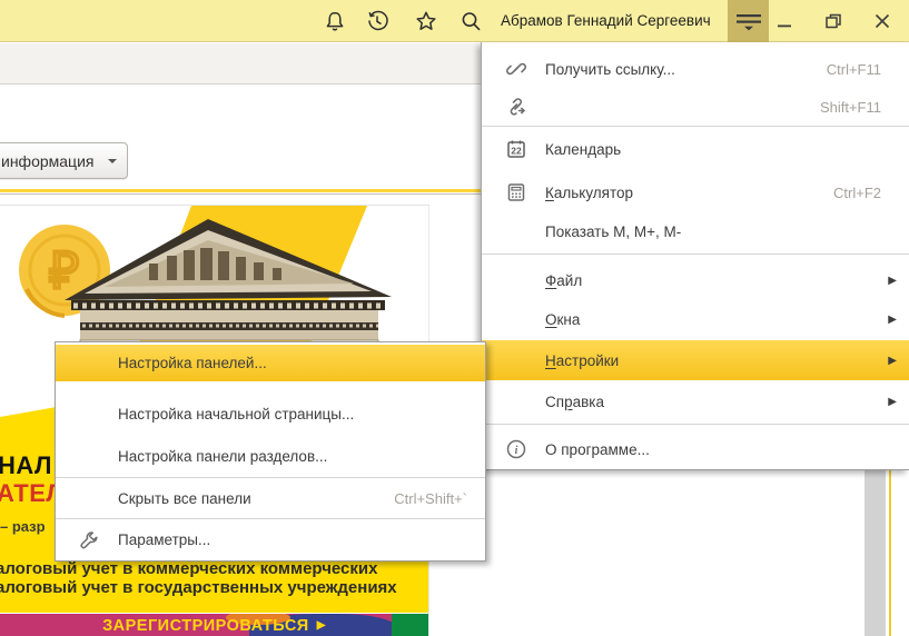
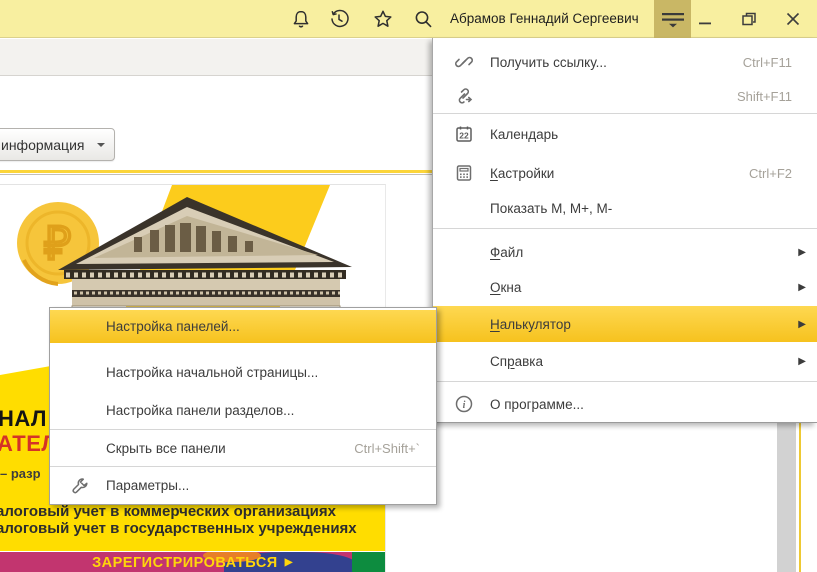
  информация
  ₽
  НАЛ
  АТЕ
  – разр
- алоговый учет в коммерческих коммерческих
+ алоговый учет в коммерческих организациях
  алоговый учет в государственных учреждениях
  ЗАРЕГИСТРИРОВАТЬСЯ
  ▶
  Абрамов Геннадий Сергеевич
  Получить ссылку...
  Ctrl+F11
  Shift+F11
  22
  Календарь
- Калькулятор
+ Кастройки
  Ctrl+F2
  Показать М, М+, М-
  Файл
  ▶
  Окна
  ▶
- Настройки
+ Налькулятор
  ▶
  Справка
  ▶
  i
  О программе...
  Настройка панелей...
  Настройка начальной страницы...
  Настройка панели разделов...
  Скрыть все панели
  Ctrl+Shift+`
  Параметры...
